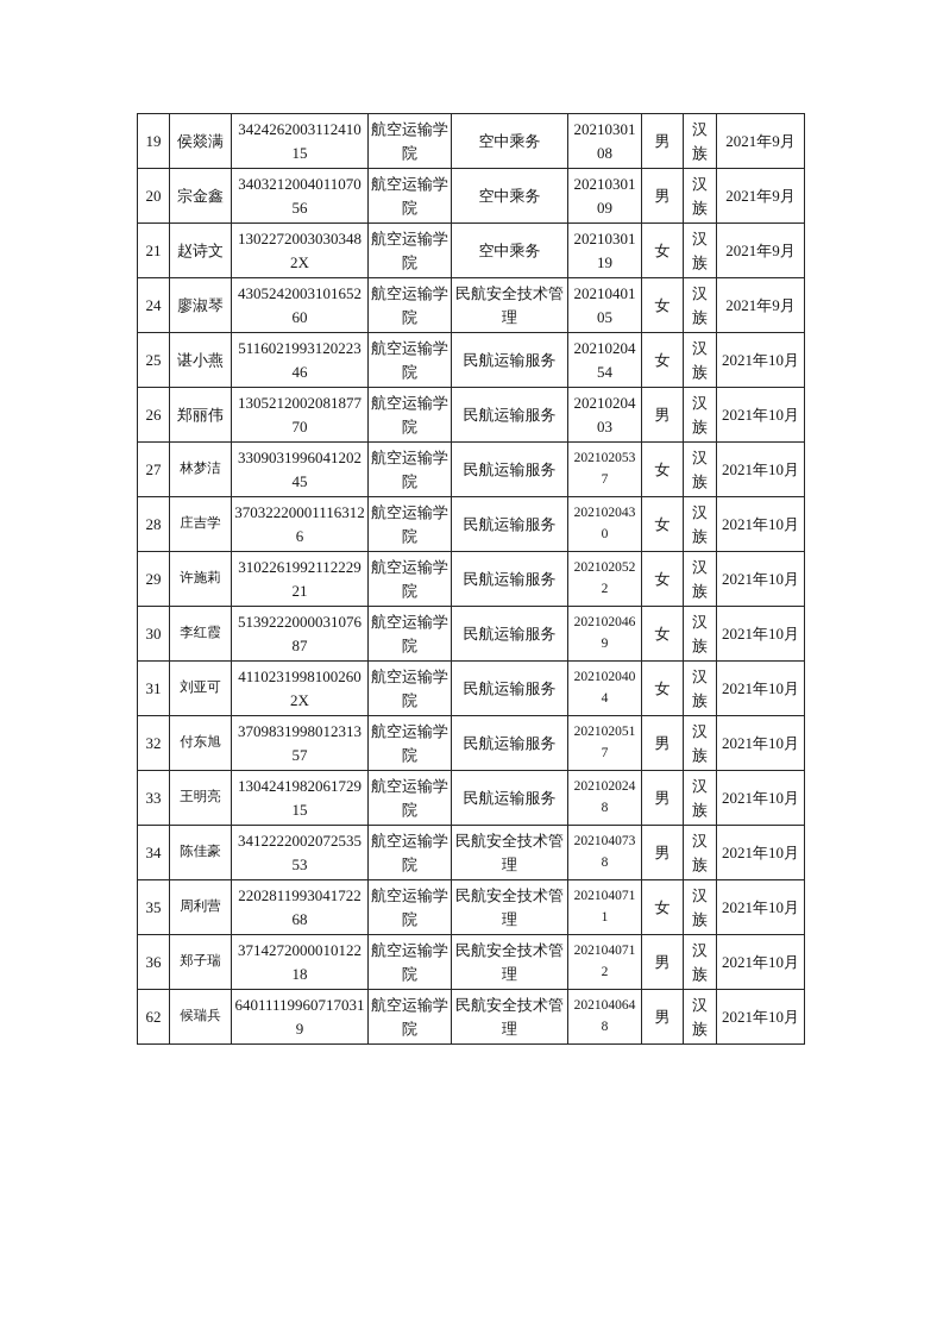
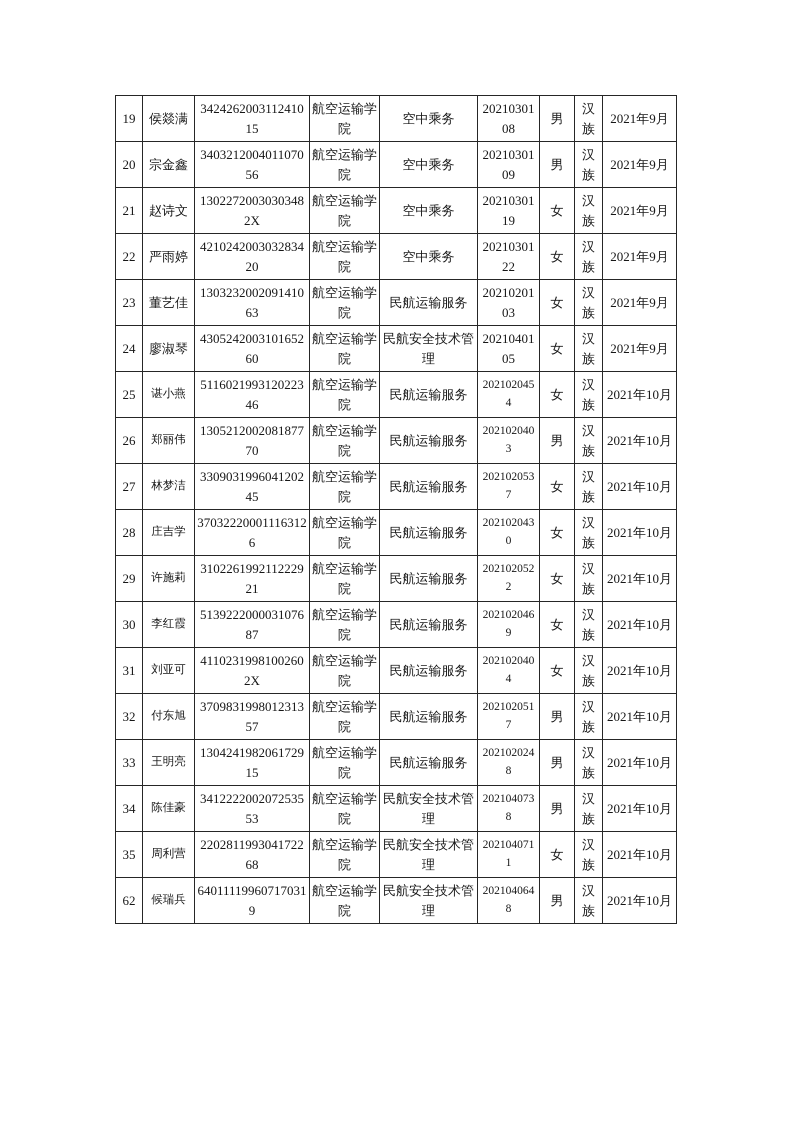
  19	侯燚满	342426200311241015	航空运输学院	空中乘务	2021030108	男	汉族	2021年9月
  20	宗金鑫	340321200401107056	航空运输学院	空中乘务	2021030109	男	汉族	2021年9月
  21	赵诗文	13022720030303482X	航空运输学院	空中乘务	2021030119	女	汉族	2021年9月
+ 22	严雨婷	421024200303283420	航空运输学院	空中乘务	2021030122	女	汉族	2021年9月
+ 23	董艺佳	130323200209141063	航空运输学院	民航运输服务	2021020103	女	汉族	2021年9月
  24	廖淑琴	430524200310165260	航空运输学院	民航安全技术管理	2021040105	女	汉族	2021年9月
  25	谌小燕	511602199312022346	航空运输学院	民航运输服务	2021020454	女	汉族	2021年10月
  26	郑丽伟	130521200208187770	航空运输学院	民航运输服务	2021020403	男	汉族	2021年10月
  27	林梦洁	330903199604120245	航空运输学院	民航运输服务	2021020537	女	汉族	2021年10月
  28	庄吉学	370322200011163126	航空运输学院	民航运输服务	2021020430	女	汉族	2021年10月
  29	许施莉	310226199211222921	航空运输学院	民航运输服务	2021020522	女	汉族	2021年10月
  30	李红霞	513922200003107687	航空运输学院	民航运输服务	2021020469	女	汉族	2021年10月
  31	刘亚可	41102319981002602X	航空运输学院	民航运输服务	2021020404	女	汉族	2021年10月
  32	付东旭	370983199801231357	航空运输学院	民航运输服务	2021020517	男	汉族	2021年10月
  33	王明亮	130424198206172915	航空运输学院	民航运输服务	2021020248	男	汉族	2021年10月
  34	陈佳豪	341222200207253553	航空运输学院	民航安全技术管理	2021040738	男	汉族	2021年10月
  35	周利营	220281199304172268	航空运输学院	民航安全技术管理	2021040711	女	汉族	2021年10月
- 36	郑子瑞	371427200001012218	航空运输学院	民航安全技术管理	2021040712	男	汉族	2021年10月
  62	候瑞兵	640111199607170319	航空运输学院	民航安全技术管理	2021040648	男	汉族	2021年10月
